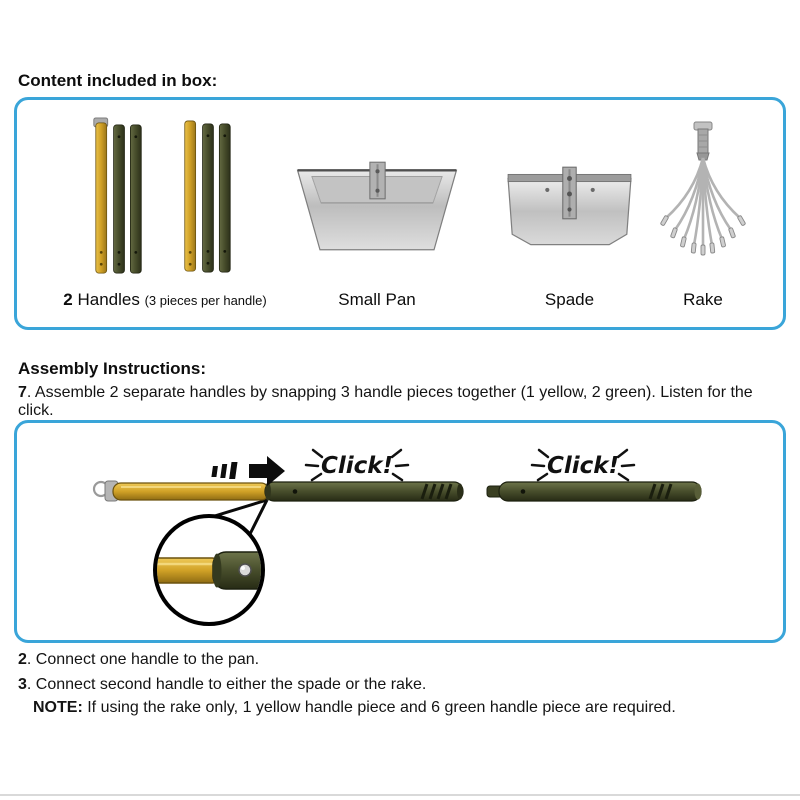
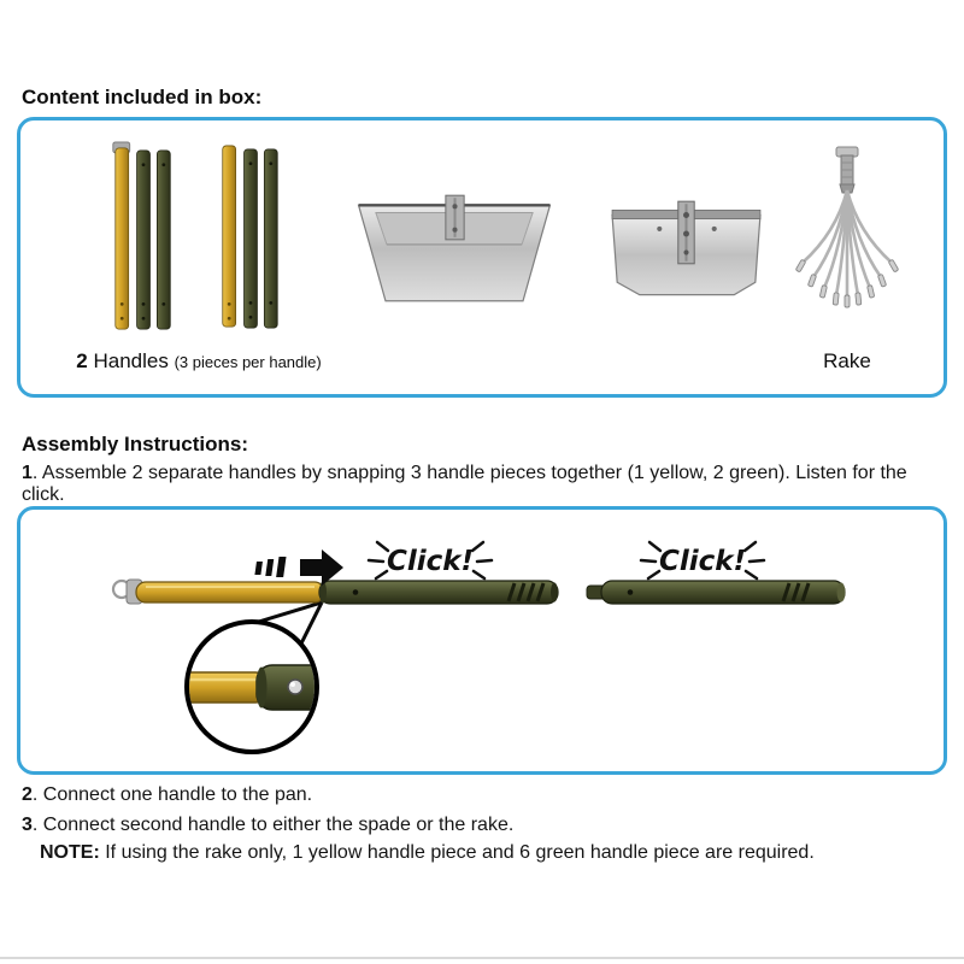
  Content included in box:
  2 Handles (3 pieces per handle)
- Small Pan
- Spade
  Rake
  Assembly Instructions:
- 7. Assemble 2 separate handles by snapping 3 handle pieces together (1 yellow, 2 green). Listen for the click.
+ 1. Assemble 2 separate handles by snapping 3 handle pieces together (1 yellow, 2 green). Listen for the click.
  Click!
  Click!
  2. Connect one handle to the pan.
  3. Connect second handle to either the spade or the rake.
  NOTE: If using the rake only, 1 yellow handle piece and 6 green handle piece are required.
